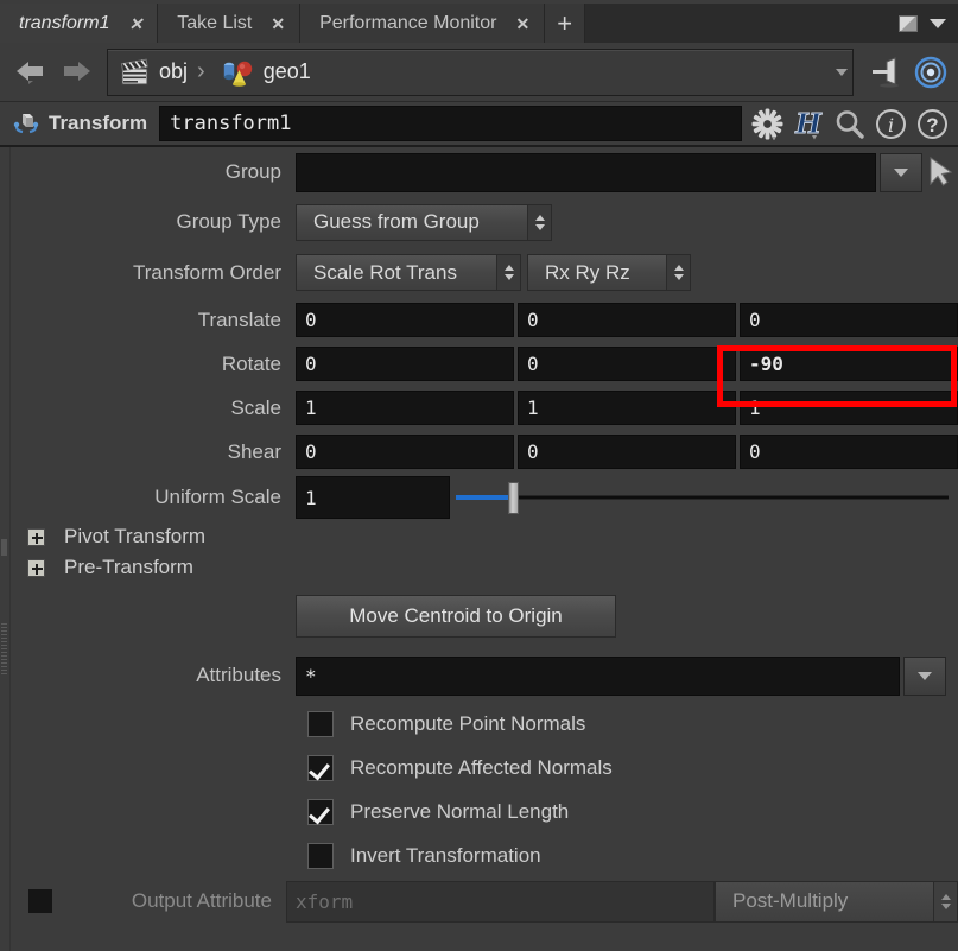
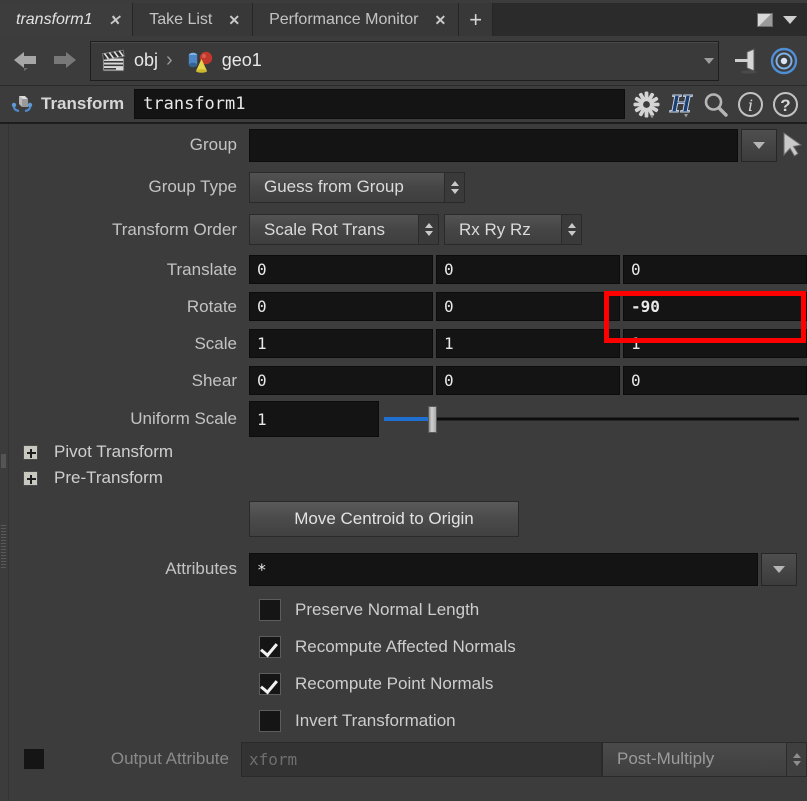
  transform1
  ✕
  Take List
  ✕
  Performance Monitor
  ✕
  +
  obj
  ›
  geo1
  Transform
  transform1
  H
  i
  ?
  Group
  Group Type
  Guess from Group
  Transform Order
  Scale Rot Trans
  Rx Ry Rz
  Translate
  0
  0
  0
  Rotate
  0
  0
  -90
  Scale
  1
  1
  1
  Shear
  0
  0
  0
  Uniform Scale
  1
  Pivot Transform
  Pre-Transform
  Move Centroid to Origin
  Attributes
  *
- Recompute Point Normals
+ Preserve Normal Length
  Recompute Affected Normals
- Preserve Normal Length
+ Recompute Point Normals
  Invert Transformation
  Output Attribute
  xform
  Post-Multiply
